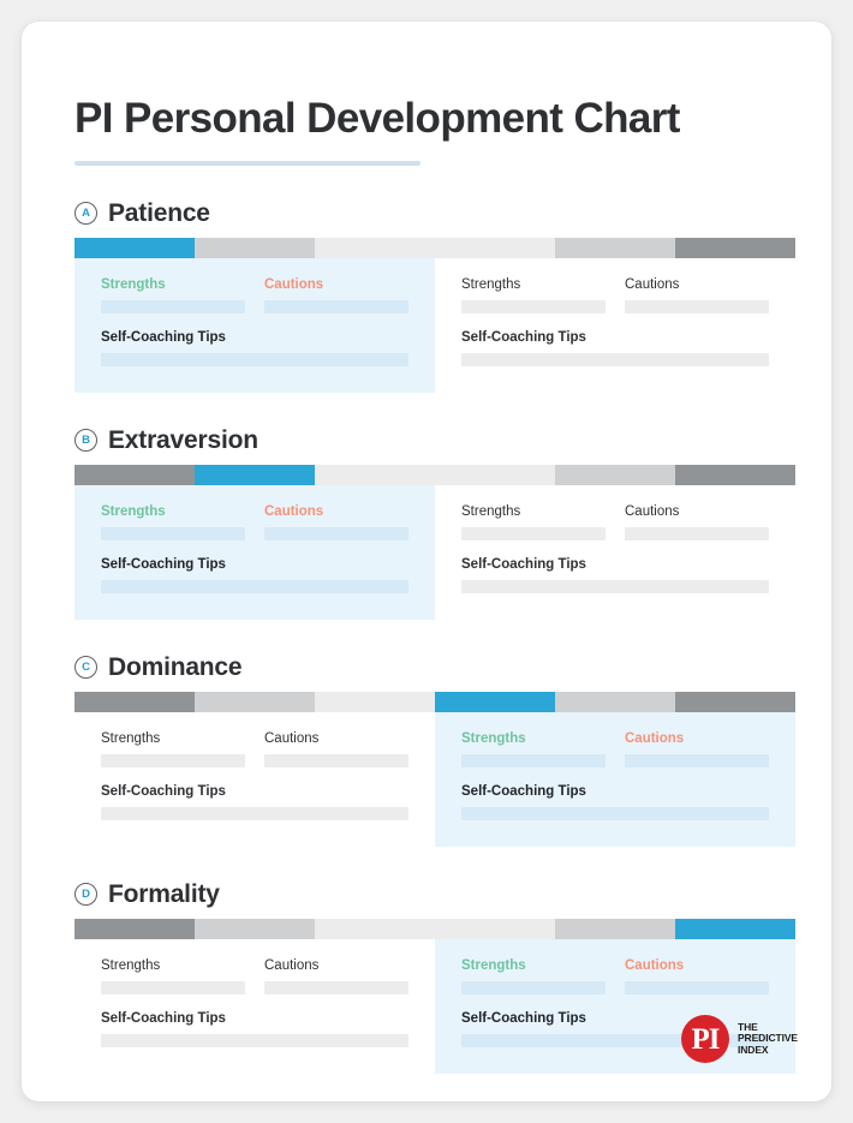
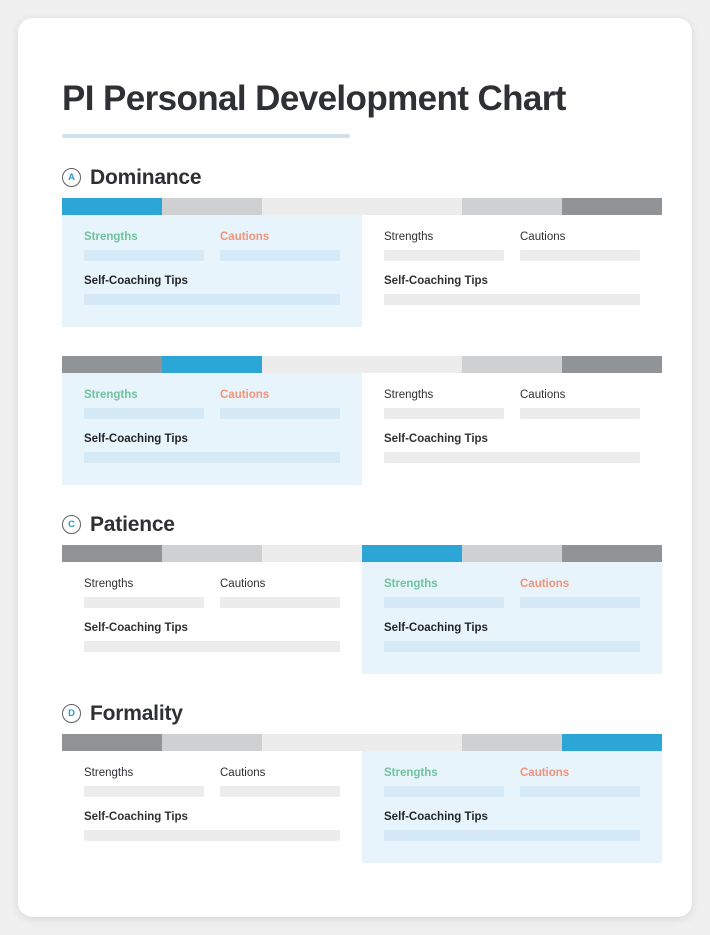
  PI Personal Development Chart
  A
- Patience
+ Dominance
  Strengths
  Cautions
  Self-Coaching Tips
  Strengths
  Cautions
  Self-Coaching Tips
- B
- Extraversion
  Strengths
  Cautions
  Self-Coaching Tips
  Strengths
  Cautions
  Self-Coaching Tips
  C
- Dominance
+ Patience
  Strengths
  Cautions
  Self-Coaching Tips
  Strengths
  Cautions
  Self-Coaching Tips
  D
  Formality
  Strengths
  Cautions
  Self-Coaching Tips
  Strengths
  Cautions
  Self-Coaching Tips
- PI
- THE
- PREDICTIVE
- INDEX
